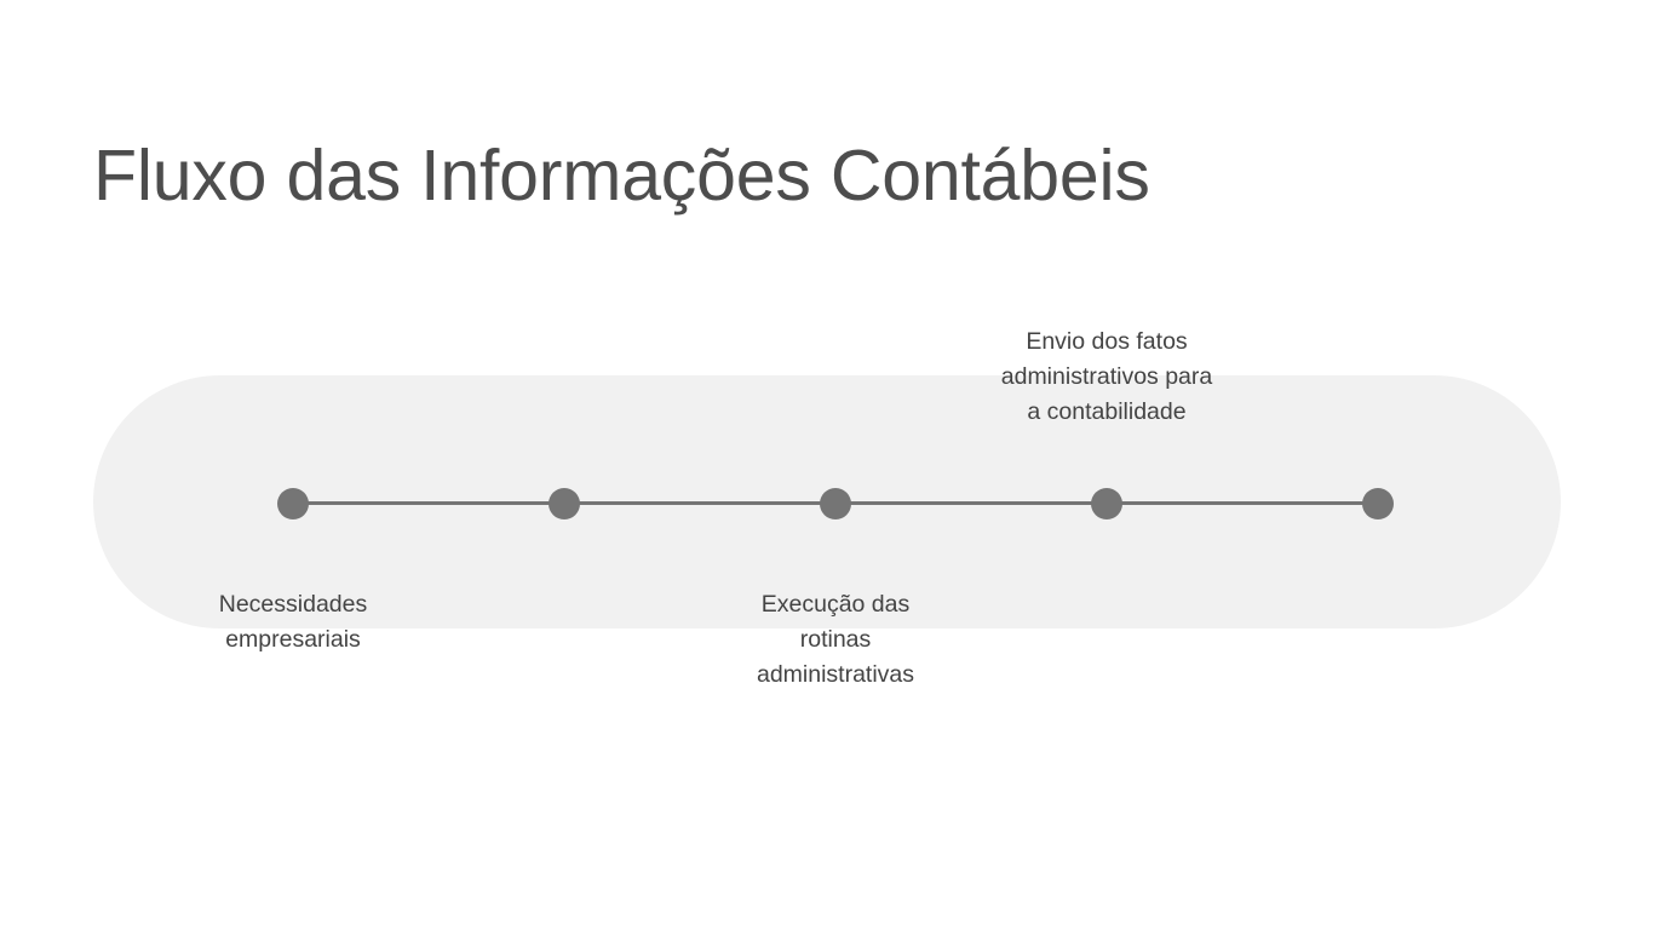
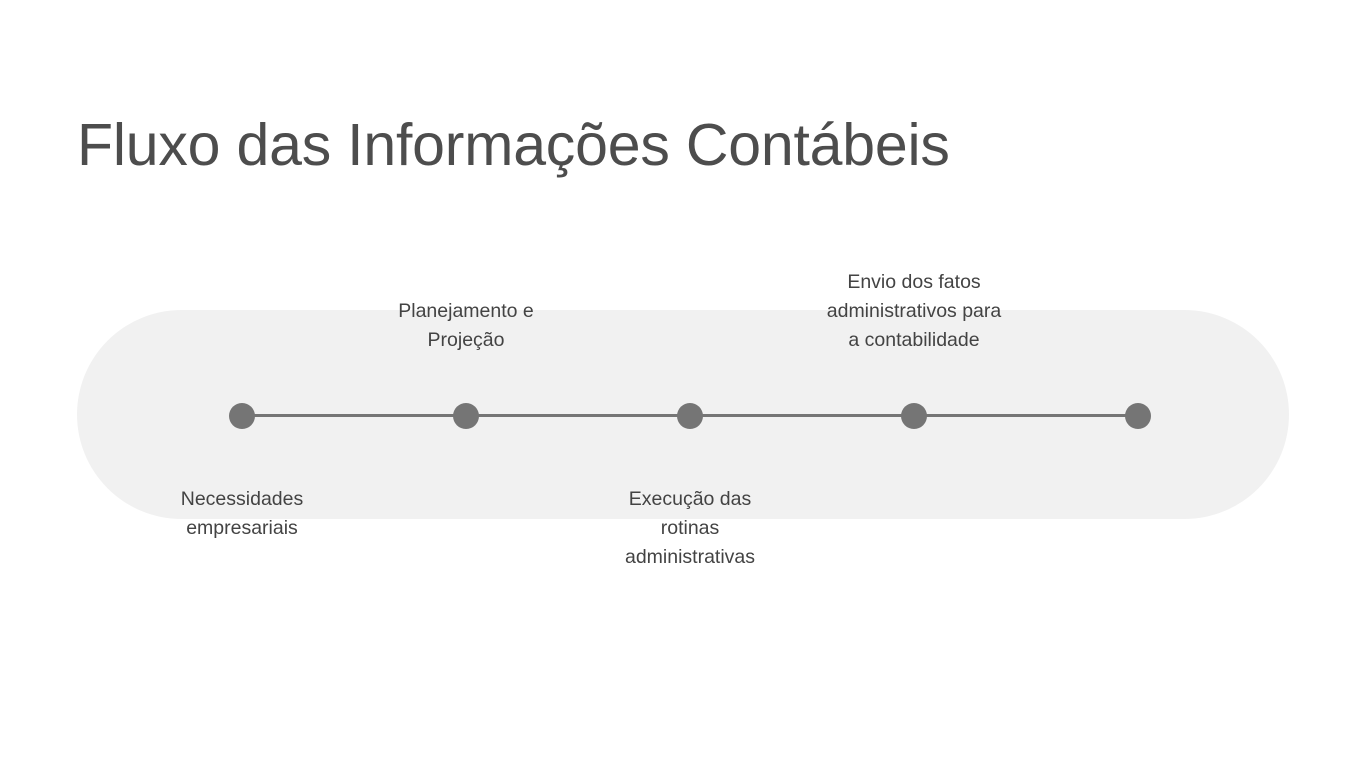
  Fluxo das Informações Contábeis
  Necessidades
  empresariais
+ Planejamento e
+ Projeção
  Execução das
  rotinas
  administrativas
  Envio dos fatos
  administrativos para
  a contabilidade
